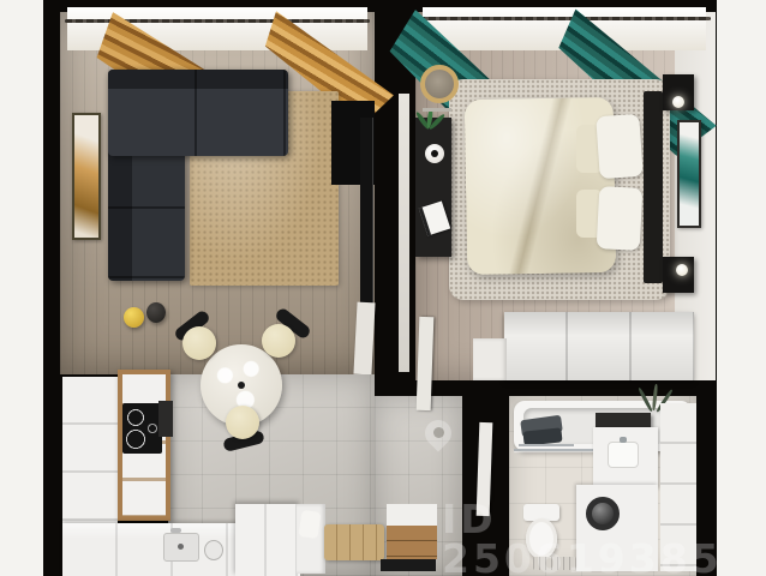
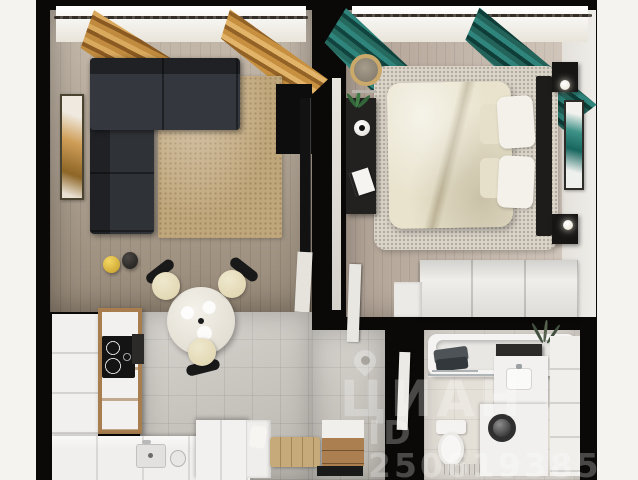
+ ЦИАН
  ID 250619385
